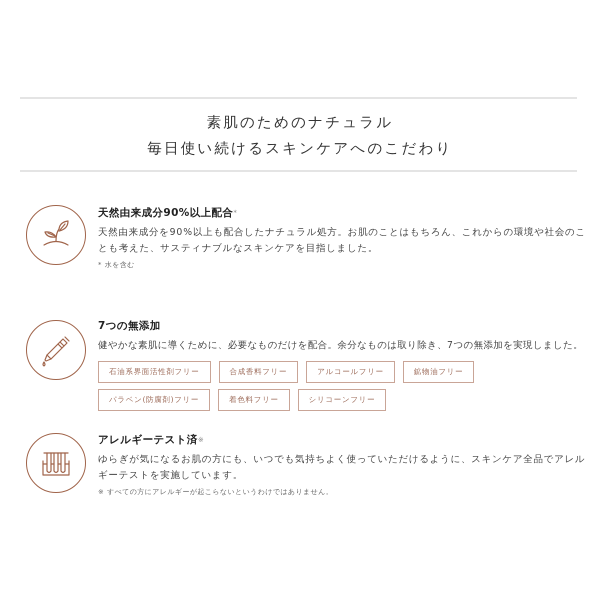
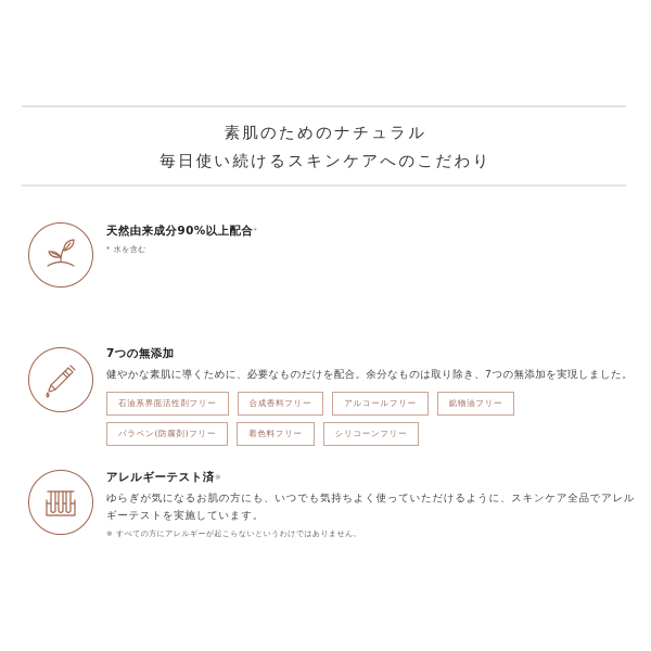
  素肌のためのナチュラル
  毎日使い続けるスキンケアへのこだわり
  天然由来成分90%以上配合*
- 天然由来成分を90%以上も配合したナチュラル処方。お肌のことはもちろん、これからの環境や社会のことも考えた、サスティナブルなスキンケアを目指しました。
  * 水を含む
  7つの無添加
  健やかな素肌に導くために、必要なものだけを配合。余分なものは取り除き、7つの無添加を実現しました。
  石油系界面活性剤フリー
  合成香料フリー
  アルコールフリー
  鉱物油フリー
  パラベン(防腐剤)フリー
  着色料フリー
  シリコーンフリー
  アレルギーテスト済※
  ゆらぎが気になるお肌の方にも、いつでも気持ちよく使っていただけるように、スキンケア全品でアレルギーテストを実施しています。
  ※ すべての方にアレルギーが起こらないというわけではありません。
